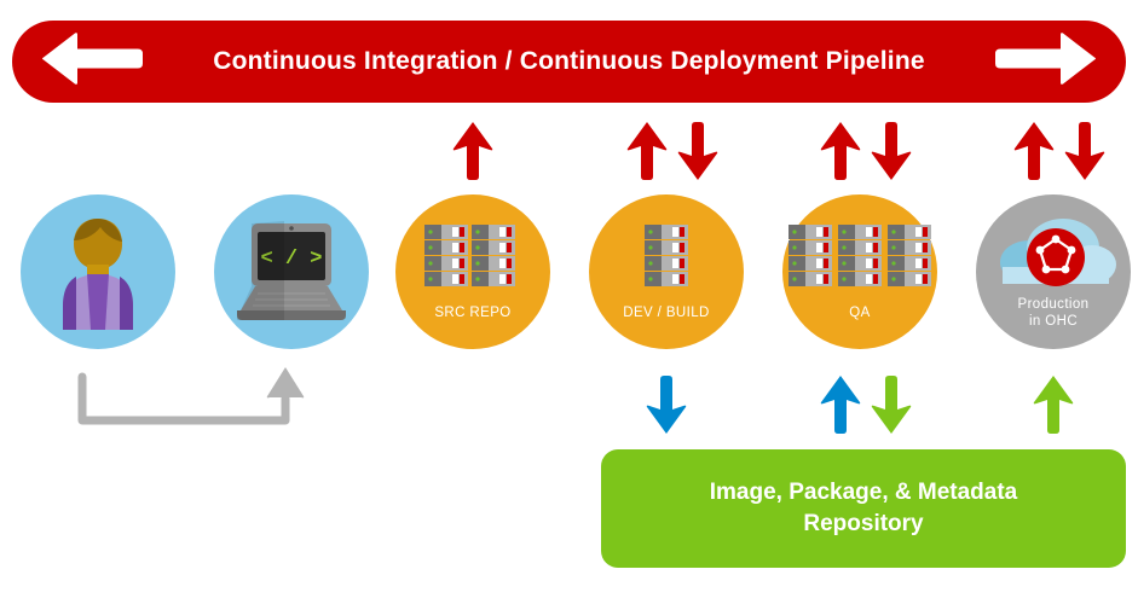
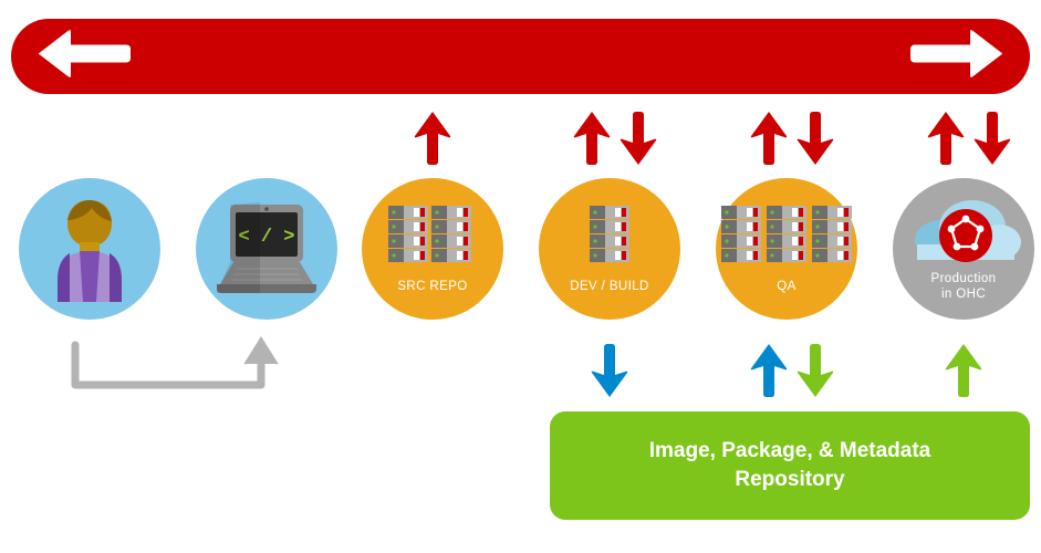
- Continuous Integration / Continuous Deployment Pipeline
  < / >
  SRC REPO
  DEV / BUILD
  QA
  Production
  in OHC
  Image, Package, & Metadata
  Repository
